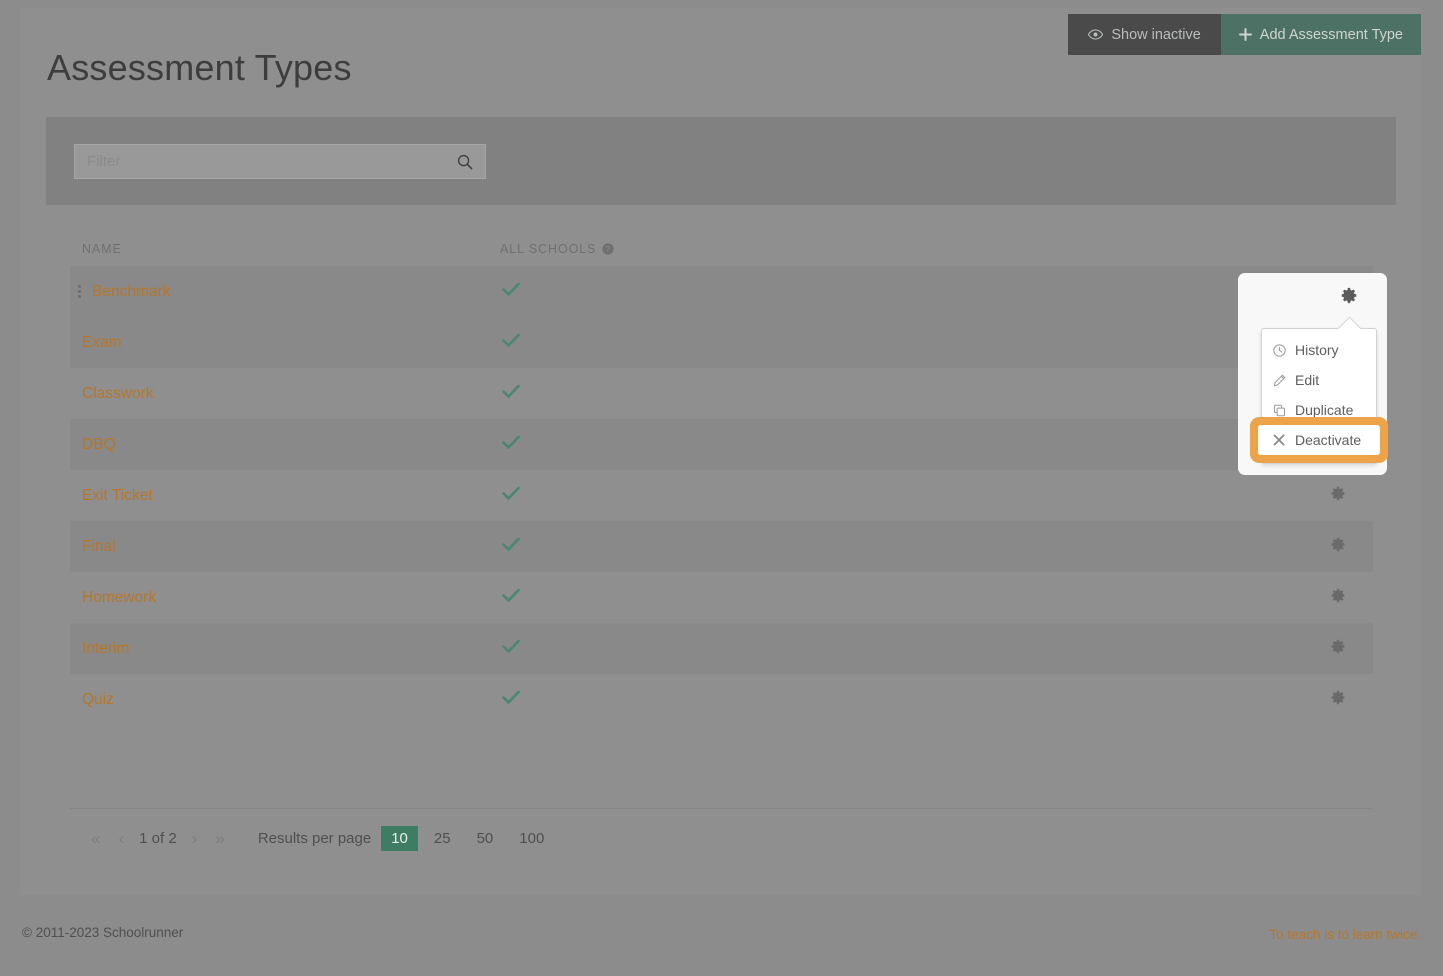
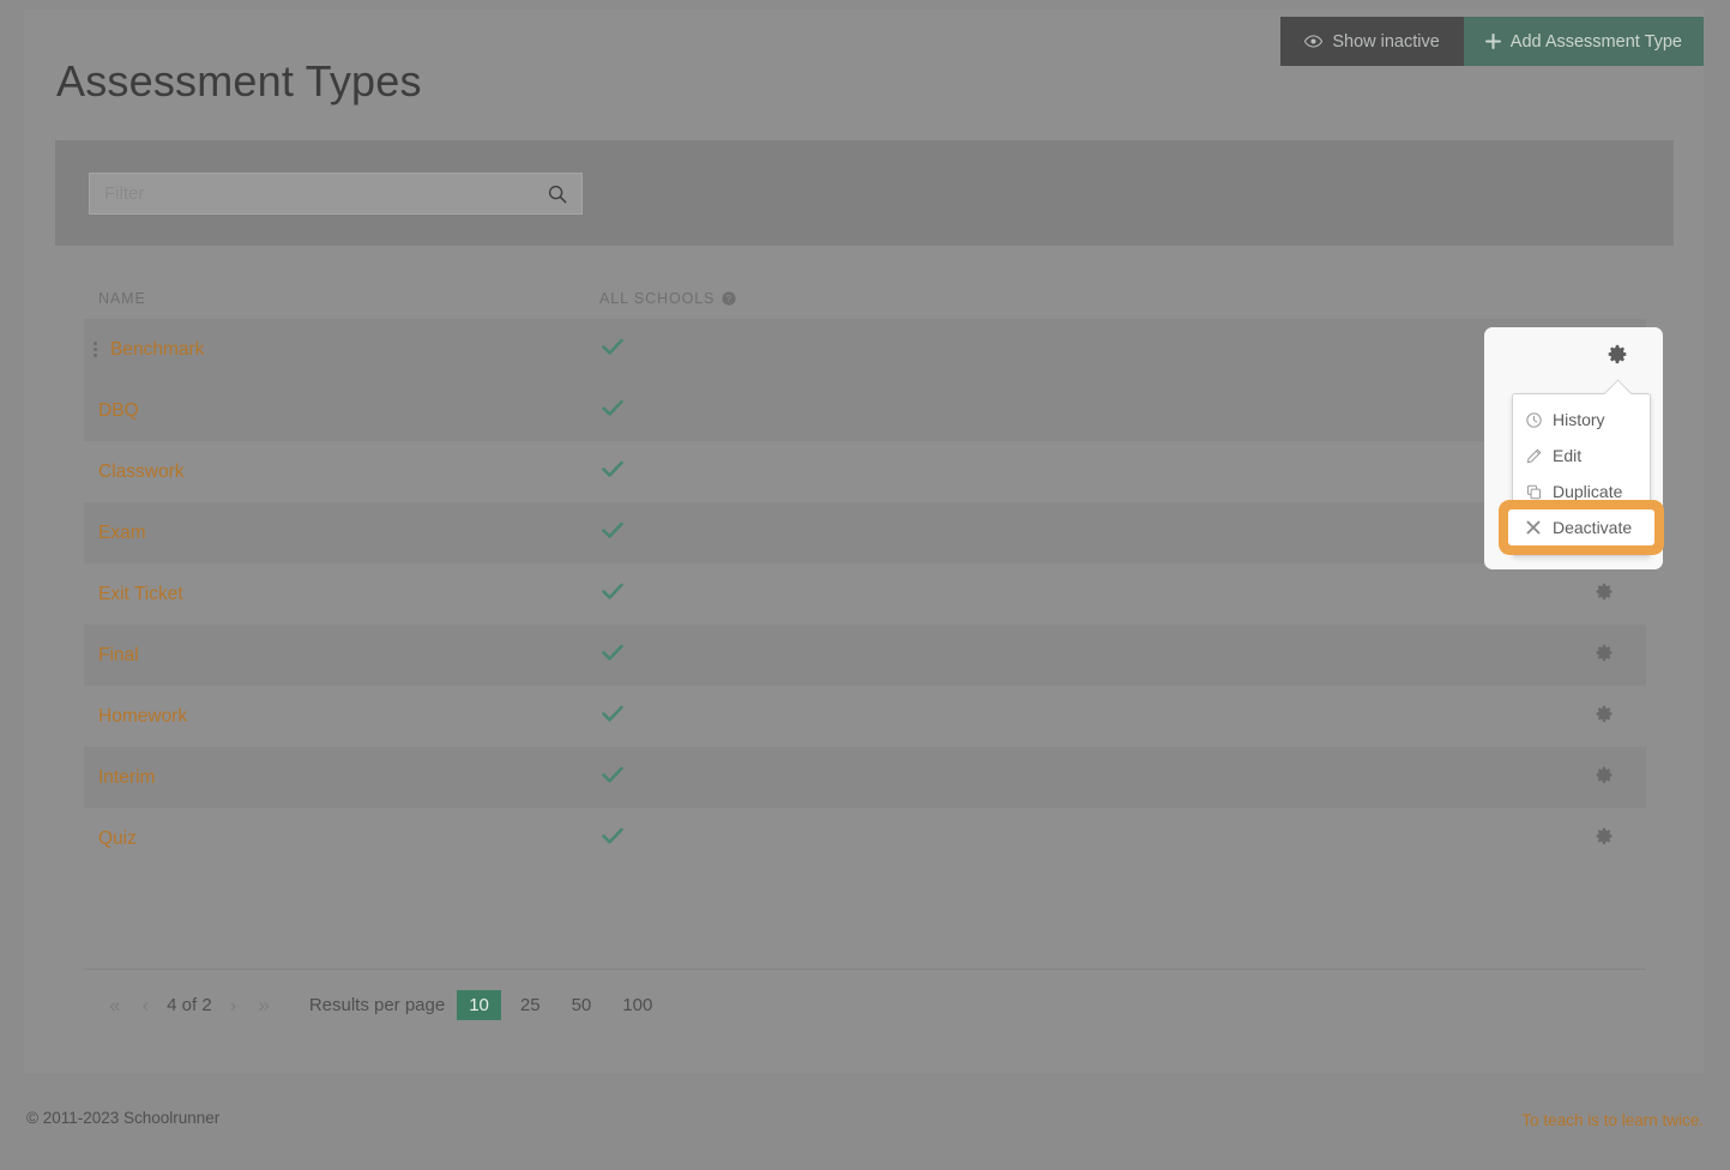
  Show inactive
  Add Assessment Type
  Assessment Types
  NAME
  ALL SCHOOLS
  ?
  Benchmark
- Exam
+ DBQ
  Classwork
- DBQ
+ Exam
  Exit Ticket
  Final
  Homework
  Interim
  Quiz
- 1 of 2
+ 4 of 2
  Results per page
  10
  25
  50
  100
  © 2011-2023 Schoolrunner
  To teach is to learn twice.
  History
  Edit
  Duplicate
  Deactivate
